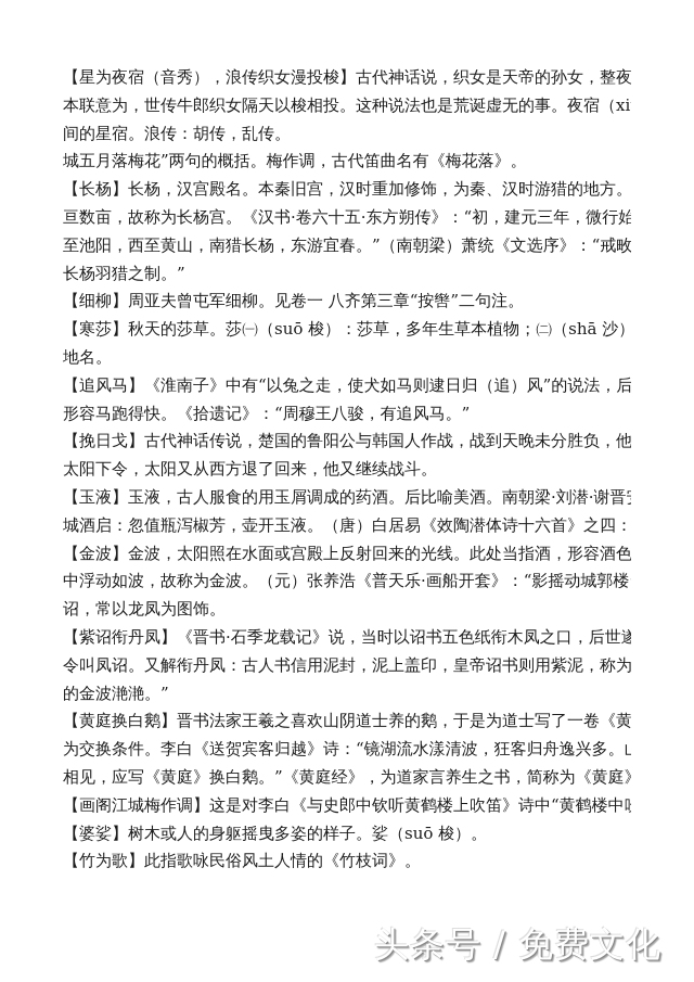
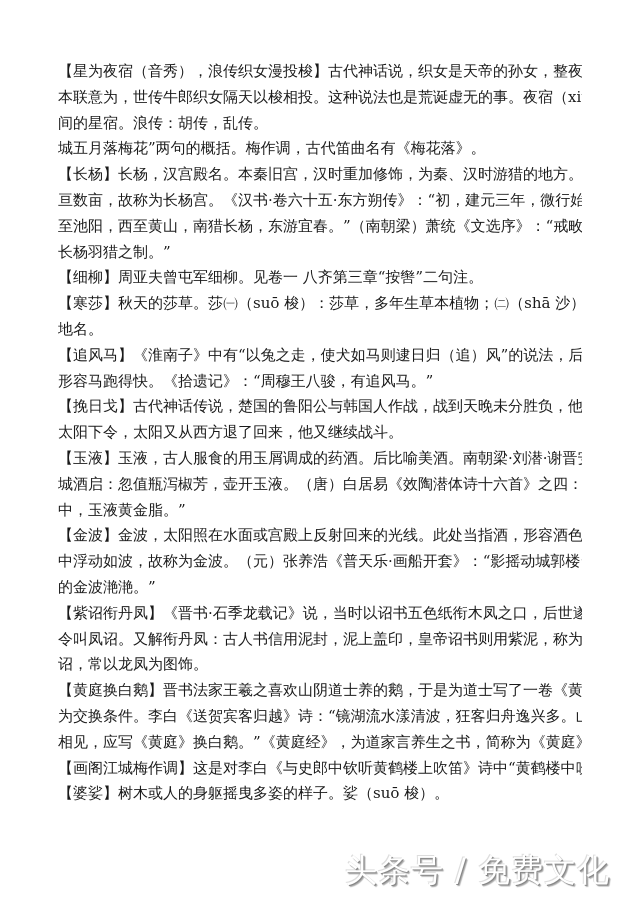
  【星为夜宿（音秀），浪传织女漫投梭】古代神话说，织女是天帝的孙女，整夜
  本联意为，世传牛郎织女隔天以梭相投。这种说法也是荒诞虚无的事。夜宿（xi
  间的星宿。浪传：胡传，乱传。
  城五月落梅花”两句的概括。梅作调，古代笛曲名有《梅花落》。
  【长杨】长杨，汉宫殿名。本秦旧宫，汉时重加修饰，为秦、汉时游猎的地方。
  亘数亩，故称为长杨宫。《汉书·卷六十五·东方朔传》：“初，建元三年，微行始
  至池阳，西至黄山，南猎长杨，东游宜春。”（南朝梁）萧统《文选序》：“戒畋
  长杨羽猎之制。”
  【细柳】周亚夫曾屯军细柳。见卷一 八齐第三章“按辔”二句注。
  【寒莎】秋天的莎草。莎㈠（suō 梭）：莎草，多年生草本植物；㈡（shā 沙）
  地名。
  【追风马】《淮南子》中有“以兔之走，使犬如马则逮日归（追）风”的说法，后
  形容马跑得快。《拾遗记》：“周穆王八骏，有追风马。”
  【挽日戈】古代神话传说，楚国的鲁阳公与韩国人作战，战到天晚未分胜负，他
  太阳下令，太阳又从西方退了回来，他又继续战斗。
  【玉液】玉液，古人服食的用玉屑调成的药酒。后比喻美酒。南朝梁·刘潜·谢晋
  城酒启：忽值瓶泻椒芳，壶开玉液。（唐）白居易《效陶潜体诗十六首》之四：
+ 中，玉液黄金脂。”
  【金波】金波，太阳照在水面或宫殿上反射回来的光线。此处当指酒，形容酒色
  中浮动如波，故称为金波。（元）张养浩《普天乐·画船开套》：“影摇动城郭楼
- 诏，常以龙凤为图饰。
+ 的金波滟滟。”
  【紫诏衔丹凤】《晋书·石季龙载记》说，当时以诏书五色纸衔木凤之口，后世遂
  令叫凤诏。又解衔丹凤：古人书信用泥封，泥上盖印，皇帝诏书则用紫泥，称为
- 的金波滟滟。”
+ 诏，常以龙凤为图饰。
  【黄庭换白鹅】晋书法家王羲之喜欢山阴道士养的鹅，于是为道士写了一卷《黄
  为交换条件。李白《送贺宾客归越》诗：“镜湖流水漾清波，狂客归舟逸兴多。
  相见，应写《黄庭》换白鹅。”《黄庭经》，为道家言养生之书，简称为《黄庭
  【画阁江城梅作调】这是对李白《与史郎中钦听黄鹤楼上吹笛》诗中“黄鹤楼中
  【婆娑】树木或人的身躯摇曳多姿的样子。娑（suō 梭）。
- 【竹为歌】此指歌咏民俗风土人情的《竹枝词》。
  头条号 / 免费文化
